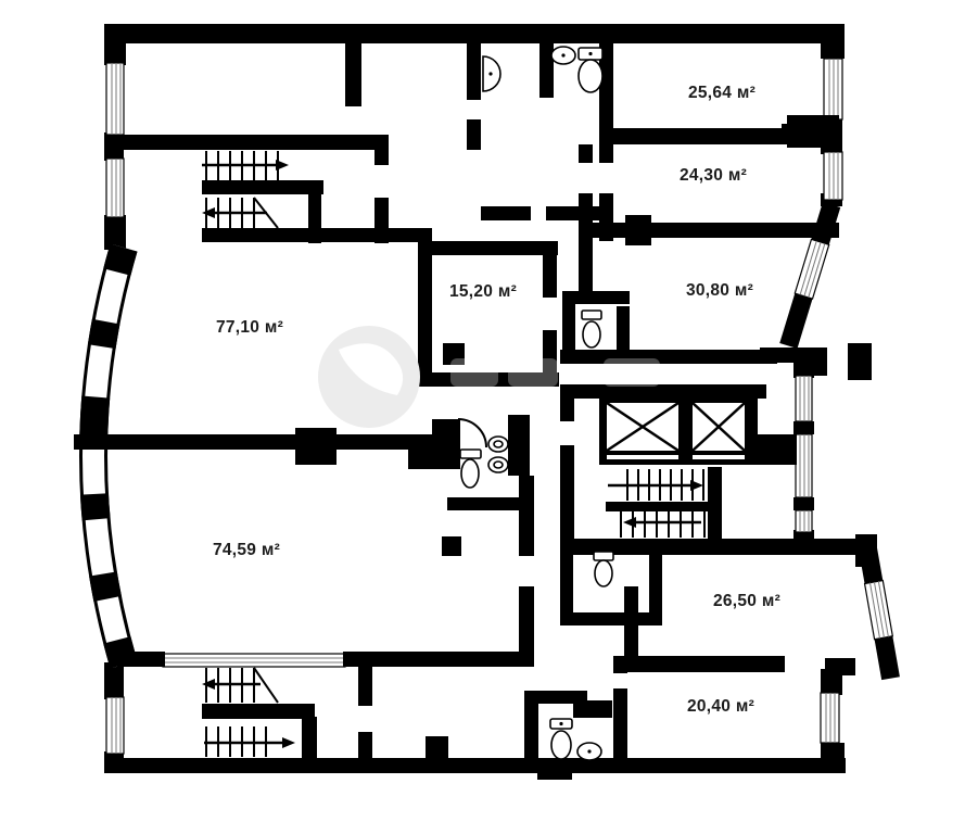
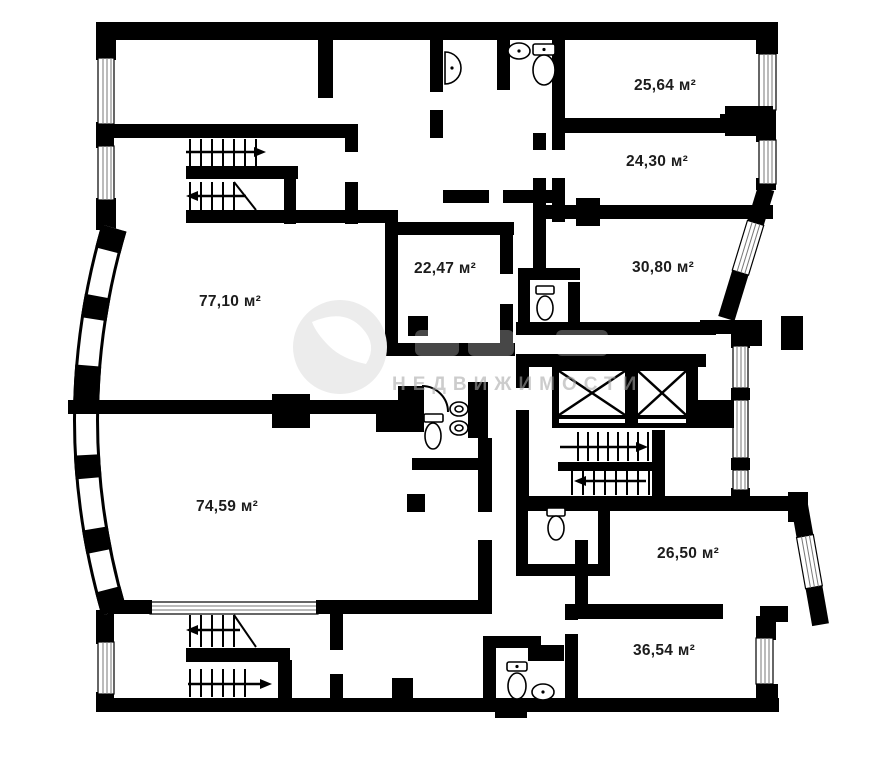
+ НЕДВИЖИМОСТИ
  25,64 м²
  24,30 м²
  30,80 м²
- 15,20 м²
+ 22,47 м²
  77,10 м²
  74,59 м²
  26,50 м²
- 20,40 м²
+ 36,54 м²
